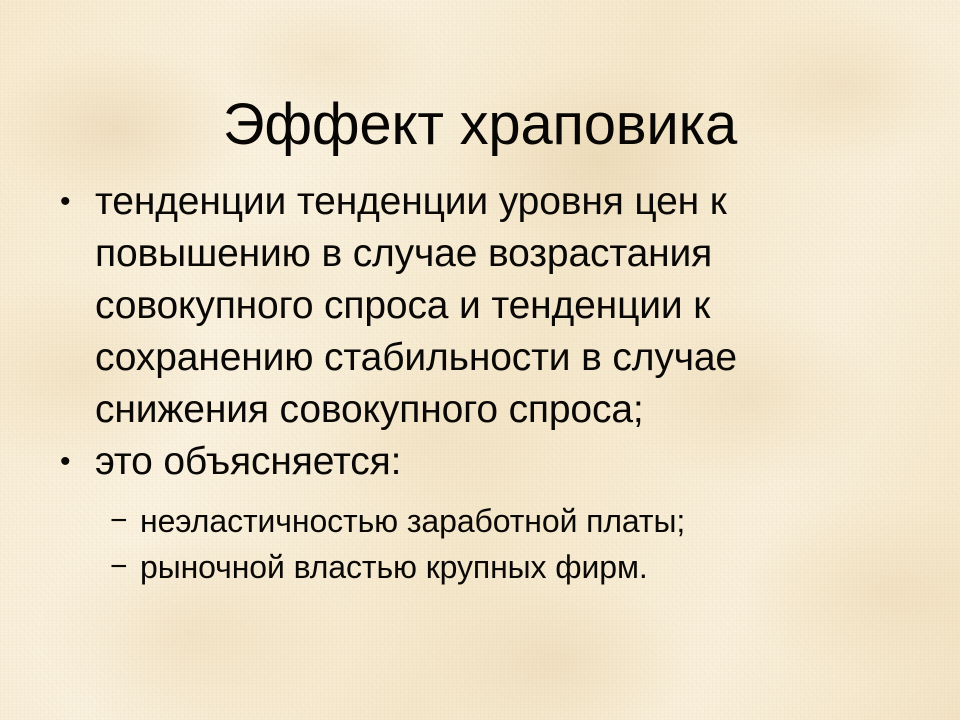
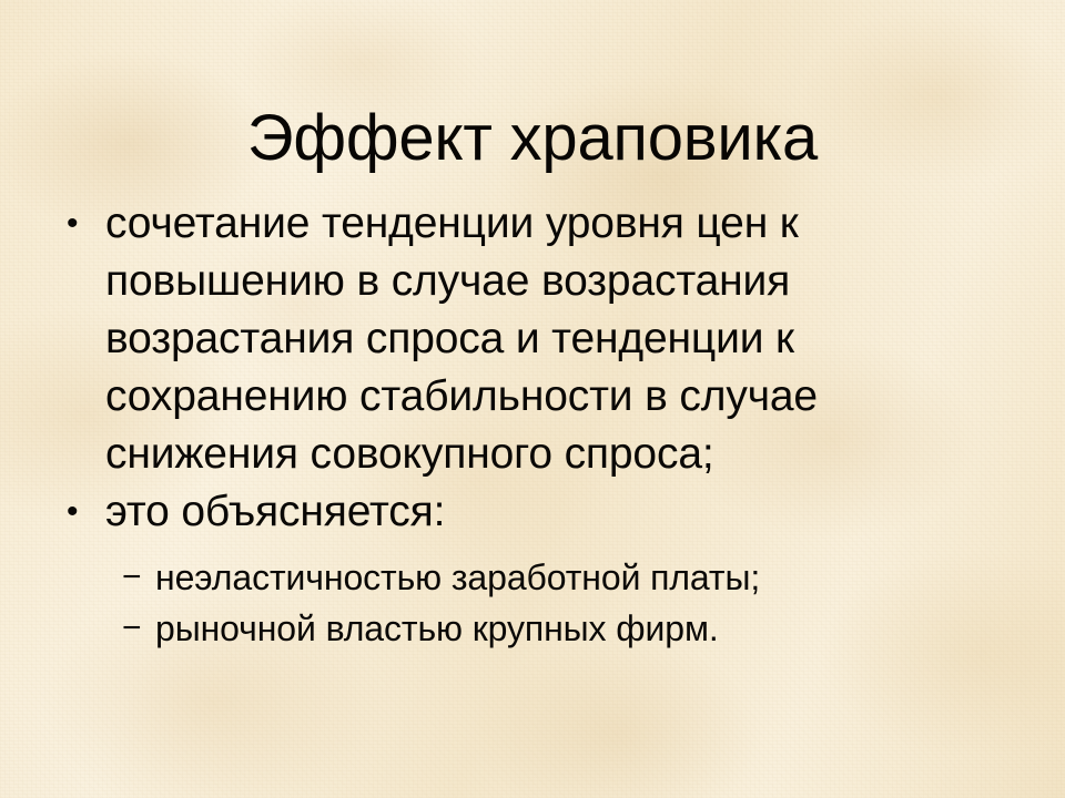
  Эффект храповика
  •
- тенденции тенденции уровня цен к
+ сочетание тенденции уровня цен к
  повышению в случае возрастания
- совокупного спроса и тенденции к
+ возрастания спроса и тенденции к
  сохранению стабильности в случае
  снижения совокупного спроса;
  •
  это объясняется:
  −
  неэластичностью заработной платы;
  −
  рыночной властью крупных фирм.
